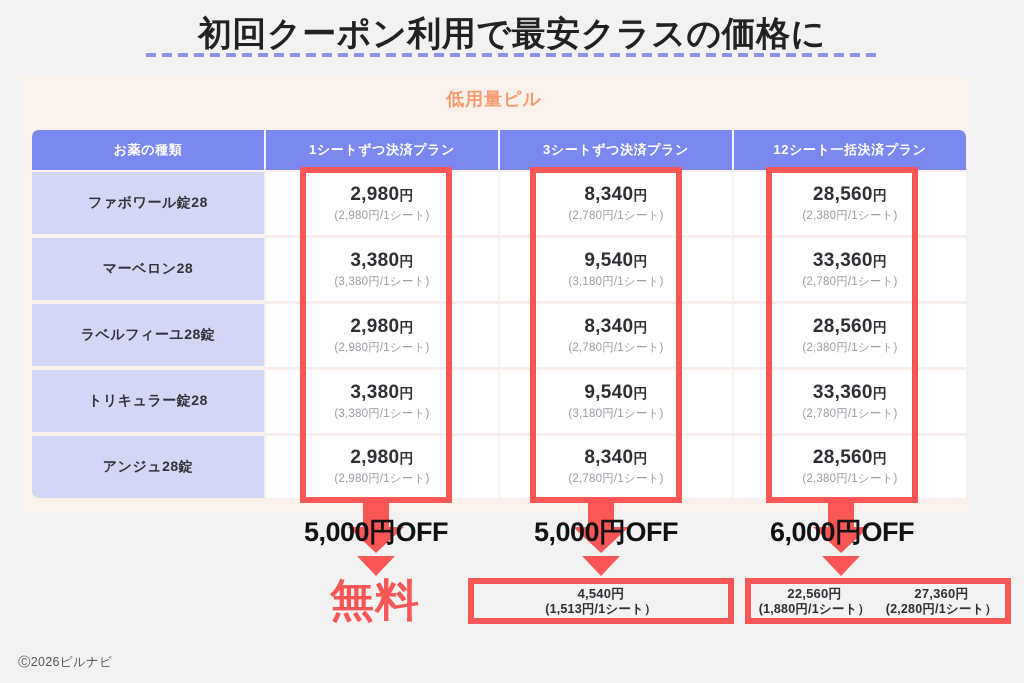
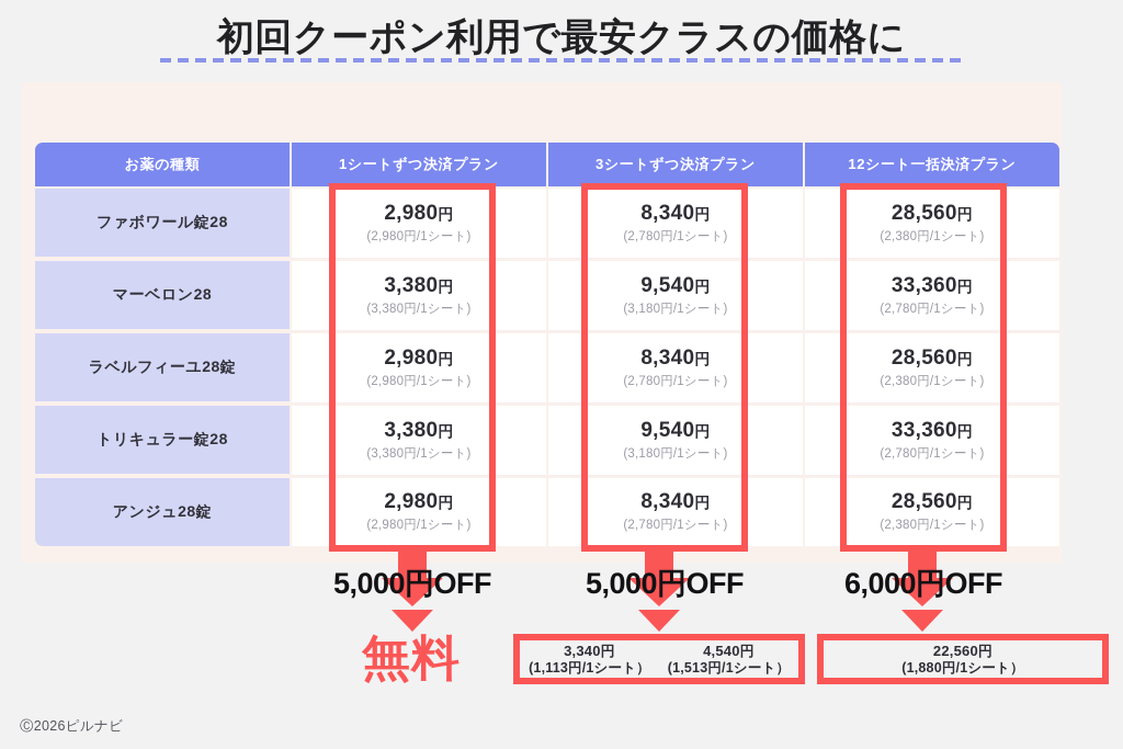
  初回クーポン利用で最安クラスの価格に
- 低用量ピル
  お薬の種類	1シートずつ決済プラン	3シートずつ決済プラン	12シート一括決済プラン
  ファボワール錠28	2,980円 (2,980円/1シート)	8,340円 (2,780円/1シート)	28,560円 (2,380円/1シート)
  マーベロン28	3,380円 (3,380円/1シート)	9,540円 (3,180円/1シート)	33,360円 (2,780円/1シート)
  ラベルフィーユ28錠	2,980円 (2,980円/1シート)	8,340円 (2,780円/1シート)	28,560円 (2,380円/1シート)
  トリキュラー錠28	3,380円 (3,380円/1シート)	9,540円 (3,180円/1シート)	33,360円 (2,780円/1シート)
  アンジュ28錠	2,980円 (2,980円/1シート)	8,340円 (2,780円/1シート)	28,560円 (2,380円/1シート)
  5,000円OFF
  5,000円OFF
  6,000円OFF
  無料
+ 3,340円
+ (1,113円/1シート）
  4,540円
  (1,513円/1シート）
  22,560円
  (1,880円/1シート）
- 27,360円
- (2,280円/1シート）
  Ⓒ2026ピルナビ
